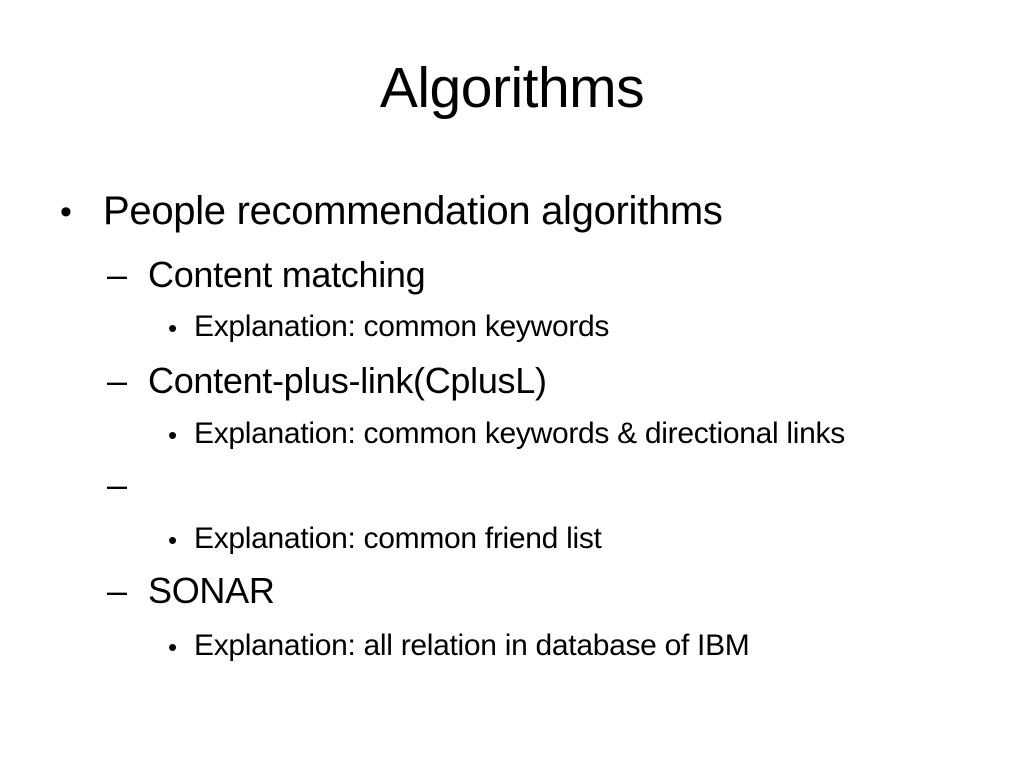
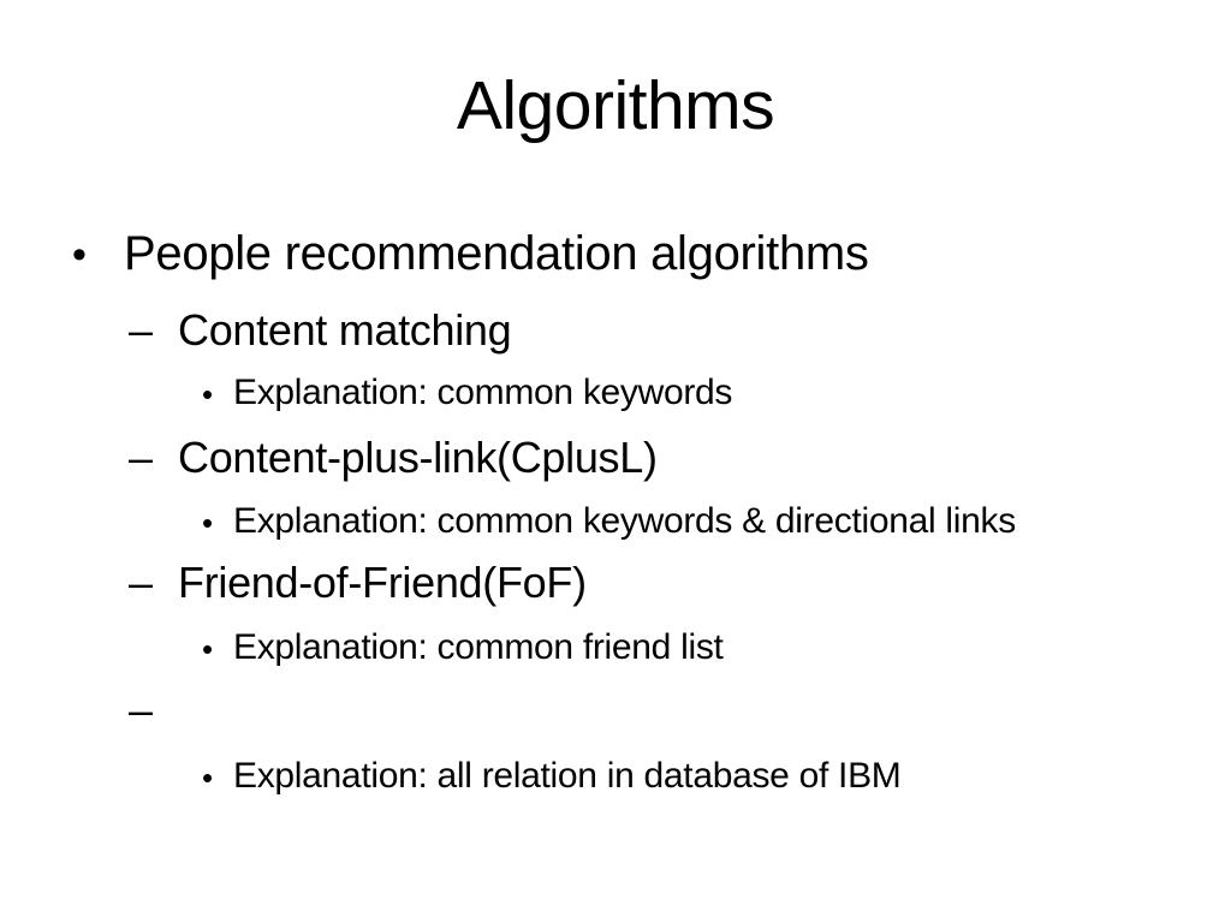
  Algorithms
  •
  People recommendation algorithms
  –
  Content matching
  •
  Explanation: common keywords
  –
  Content-plus-link(CplusL)
  •
  Explanation: common keywords & directional links
  –
+ Friend-of-Friend(FoF)
  •
  Explanation: common friend list
  –
- SONAR
  •
  Explanation: all relation in database of IBM
